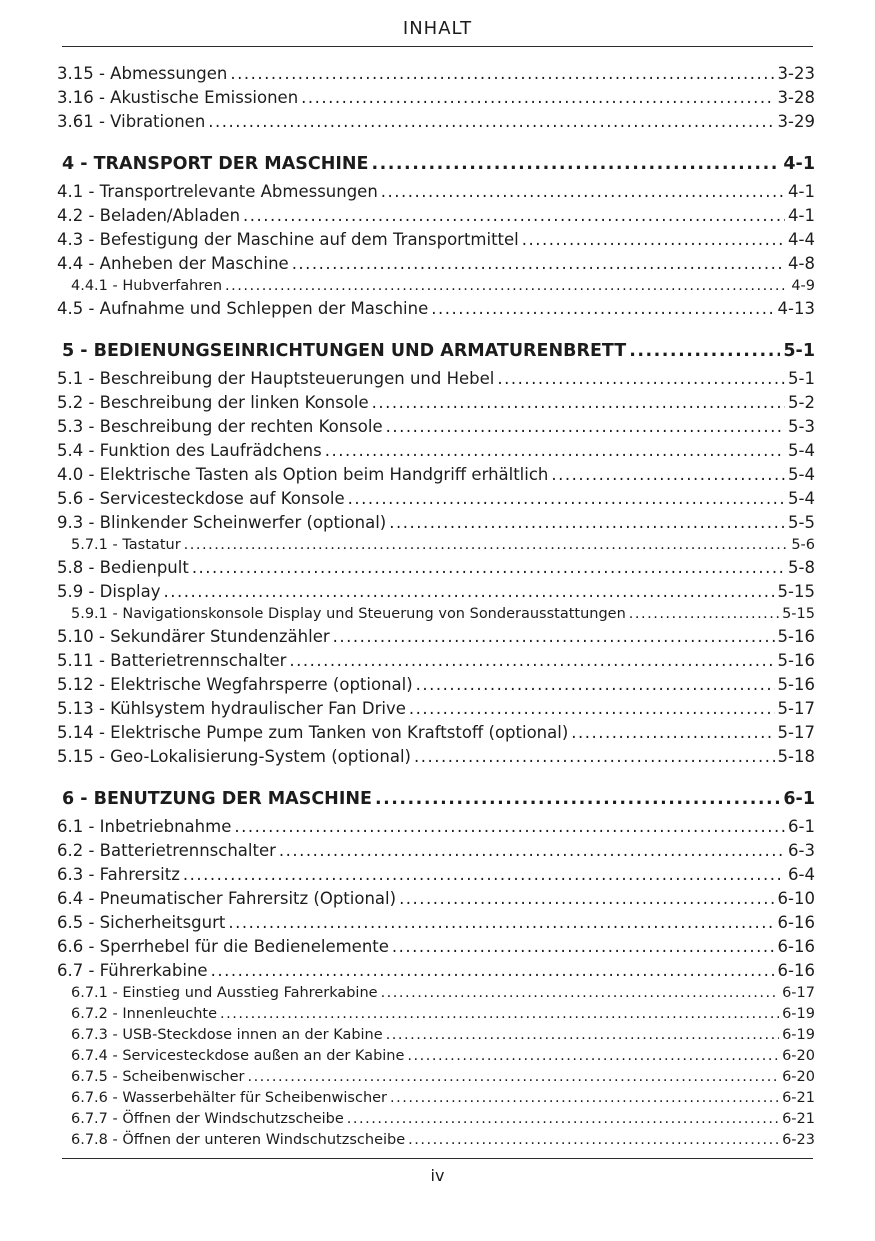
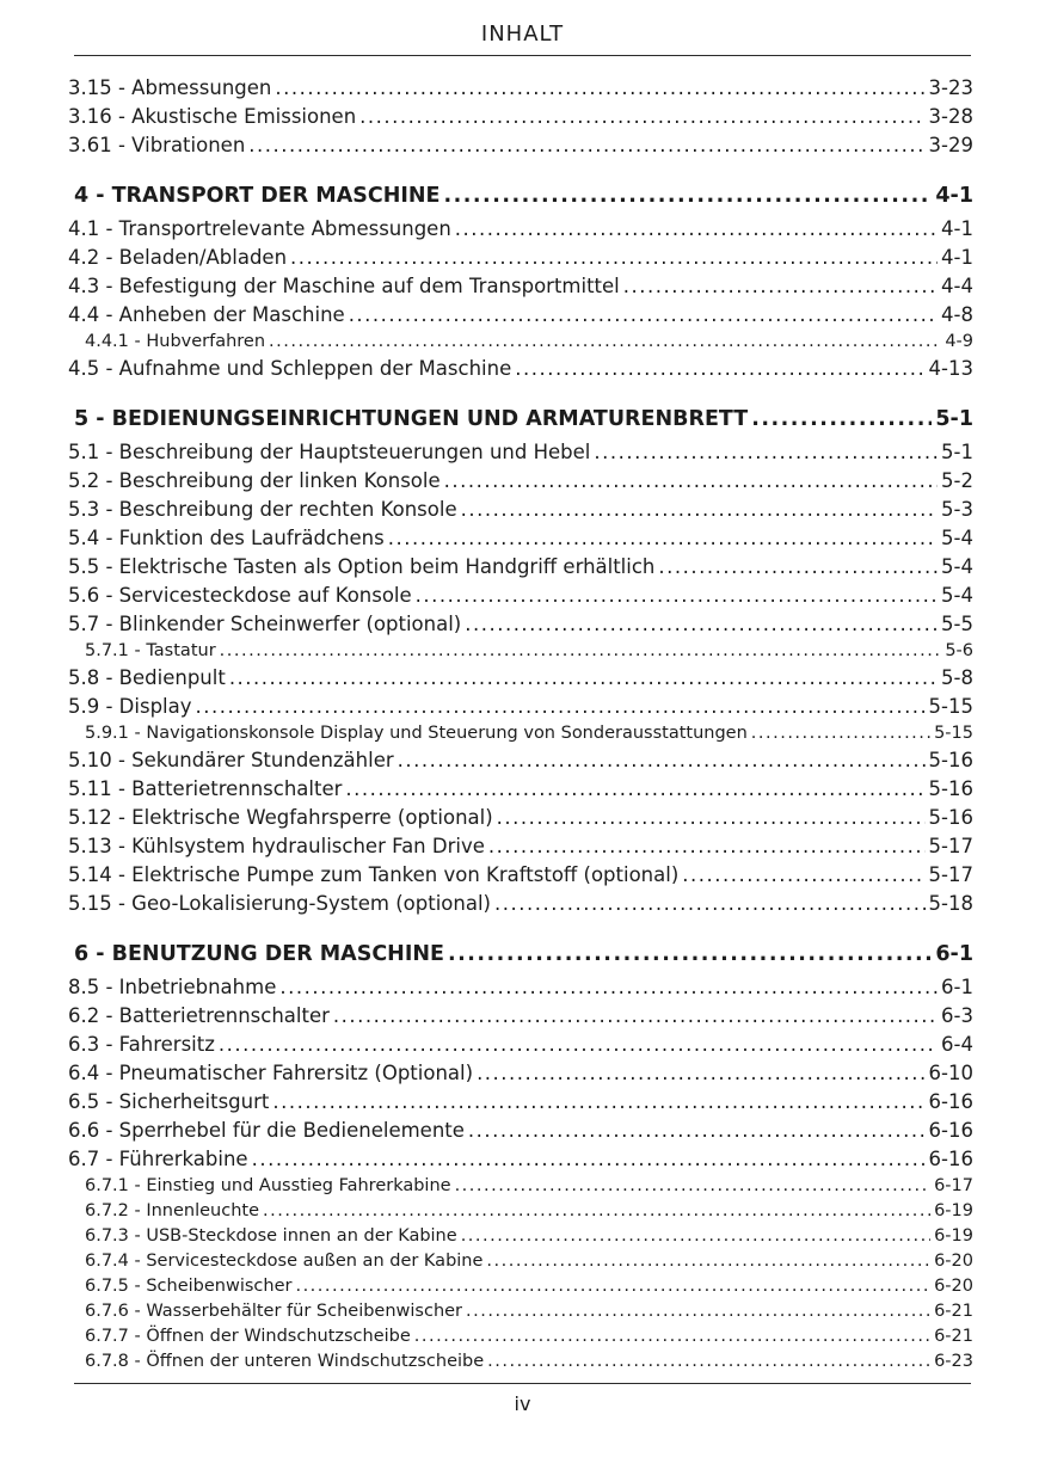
  INHALT
  3.15 - Abmessungen
  3-23
  3.16 - Akustische Emissionen
  3-28
  3.61 - Vibrationen
  3-29
  4 - TRANSPORT DER MASCHINE
  4-1
  4.1 - Transportrelevante Abmessungen
  4-1
  4.2 - Beladen/Abladen
  4-1
  4.3 - Befestigung der Maschine auf dem Transportmittel
  4-4
  4.4 - Anheben der Maschine
  4-8
  4.4.1 - Hubverfahren
  4-9
  4.5 - Aufnahme und Schleppen der Maschine
  4-13
  5 - BEDIENUNGSEINRICHTUNGEN UND ARMATURENBRETT
  5-1
  5.1 - Beschreibung der Hauptsteuerungen und Hebel
  5-1
  5.2 - Beschreibung der linken Konsole
  5-2
  5.3 - Beschreibung der rechten Konsole
  5-3
  5.4 - Funktion des Laufrädchens
  5-4
- 4.0 - Elektrische Tasten als Option beim Handgriff erhältlich
+ 5.5 - Elektrische Tasten als Option beim Handgriff erhältlich
  5-4
  5.6 - Servicesteckdose auf Konsole
  5-4
- 9.3 - Blinkender Scheinwerfer (optional)
+ 5.7 - Blinkender Scheinwerfer (optional)
  5-5
  5.7.1 - Tastatur
  5-6
  5.8 - Bedienpult
  5-8
  5.9 - Display
  5-15
  5.9.1 - Navigationskonsole Display und Steuerung von Sonderausstattungen
  5-15
  5.10 - Sekundärer Stundenzähler
  5-16
  5.11 - Batterietrennschalter
  5-16
  5.12 - Elektrische Wegfahrsperre (optional)
  5-16
  5.13 - Kühlsystem hydraulischer Fan Drive
  5-17
  5.14 - Elektrische Pumpe zum Tanken von Kraftstoff (optional)
  5-17
  5.15 - Geo-Lokalisierung-System (optional)
  5-18
  6 - BENUTZUNG DER MASCHINE
  6-1
- 6.1 - Inbetriebnahme
+ 8.5 - Inbetriebnahme
  6-1
  6.2 - Batterietrennschalter
  6-3
  6.3 - Fahrersitz
  6-4
  6.4 - Pneumatischer Fahrersitz (Optional)
  6-10
  6.5 - Sicherheitsgurt
  6-16
  6.6 - Sperrhebel für die Bedienelemente
  6-16
  6.7 - Führerkabine
  6-16
  6.7.1 - Einstieg und Ausstieg Fahrerkabine
  6-17
  6.7.2 - Innenleuchte
  6-19
  6.7.3 - USB-Steckdose innen an der Kabine
  6-19
  6.7.4 - Servicesteckdose außen an der Kabine
  6-20
  6.7.5 - Scheibenwischer
  6-20
  6.7.6 - Wasserbehälter für Scheibenwischer
  6-21
  6.7.7 - Öffnen der Windschutzscheibe
  6-21
  6.7.8 - Öffnen der unteren Windschutzscheibe
  6-23
  iv
